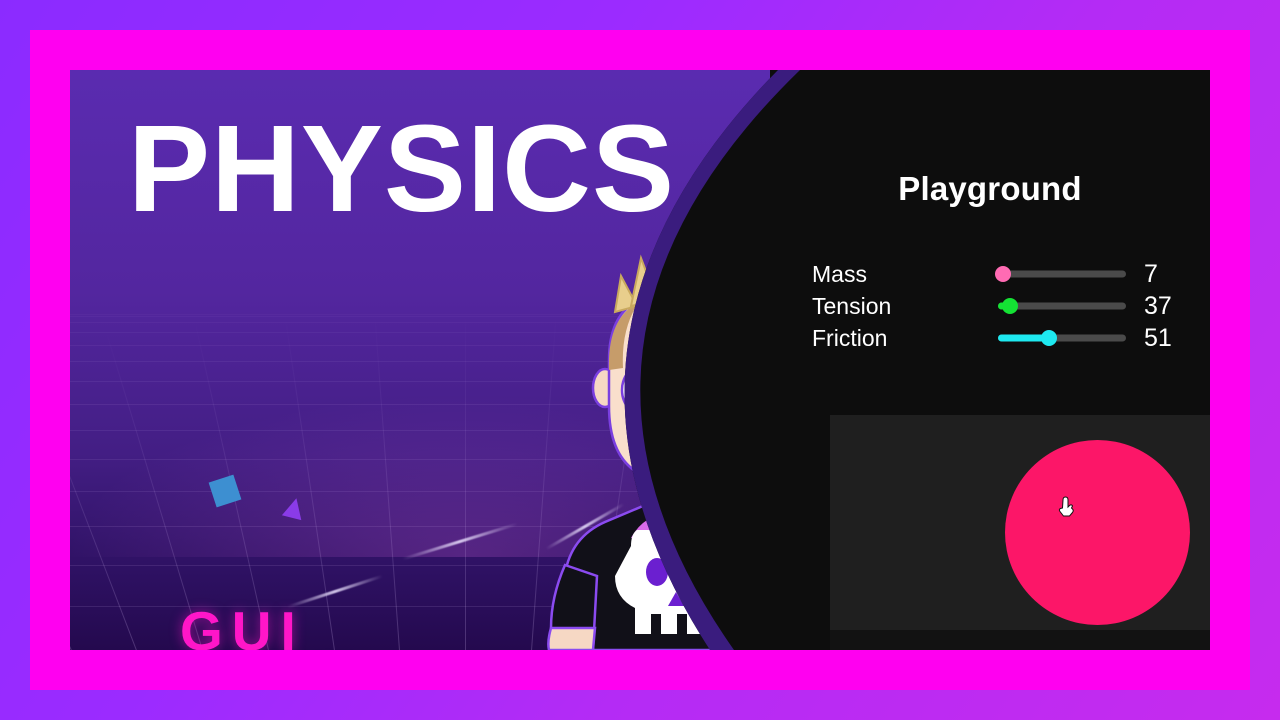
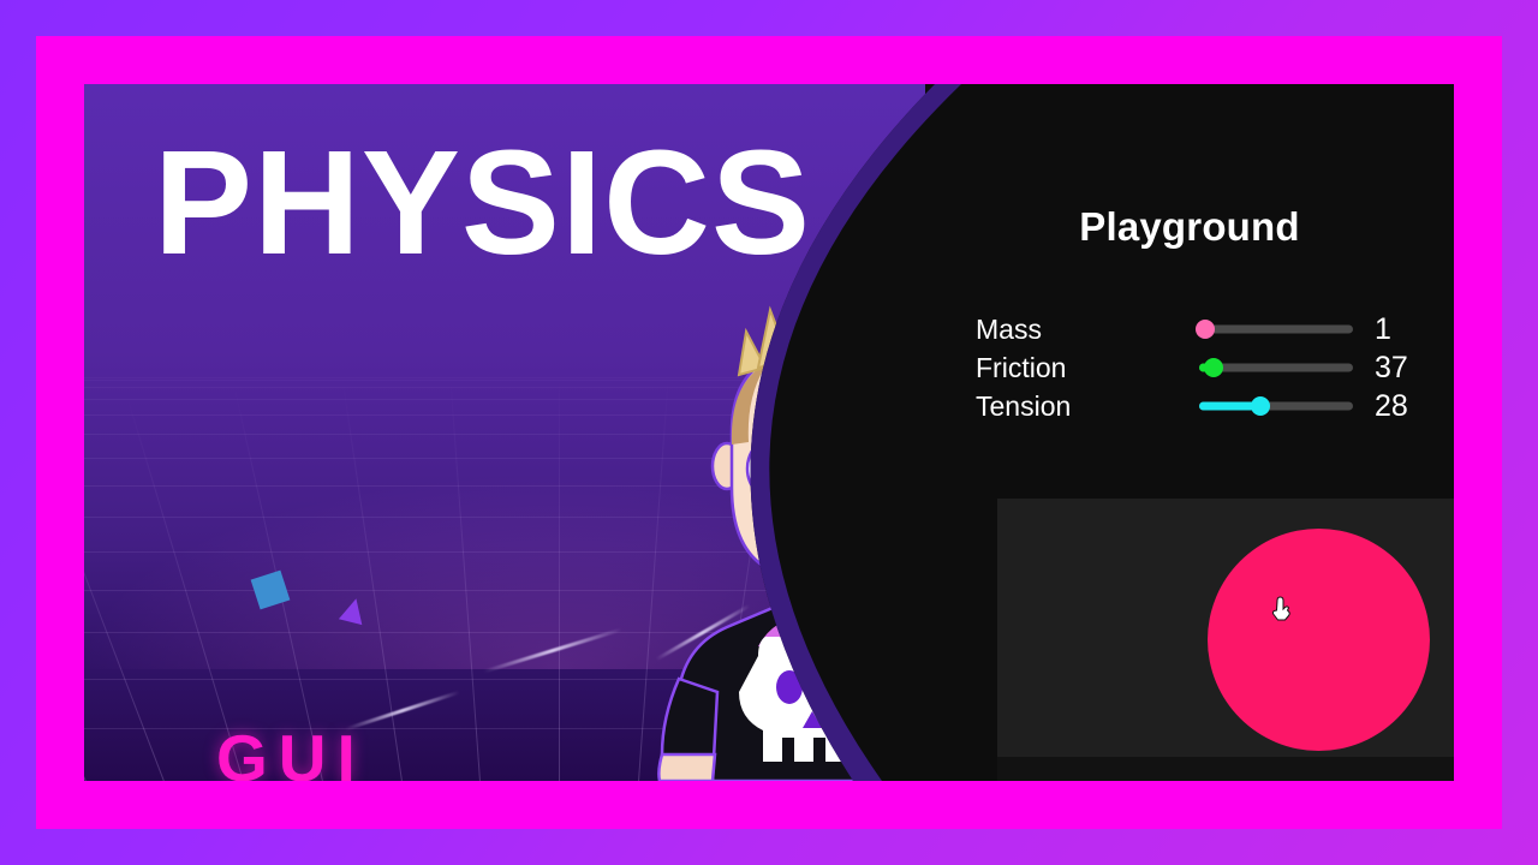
  PHYSICS
  GUI
  Playground
  Mass
- 7
+ 1
- Tension
+ Friction
  37
- Friction
+ Tension
- 51
+ 28
